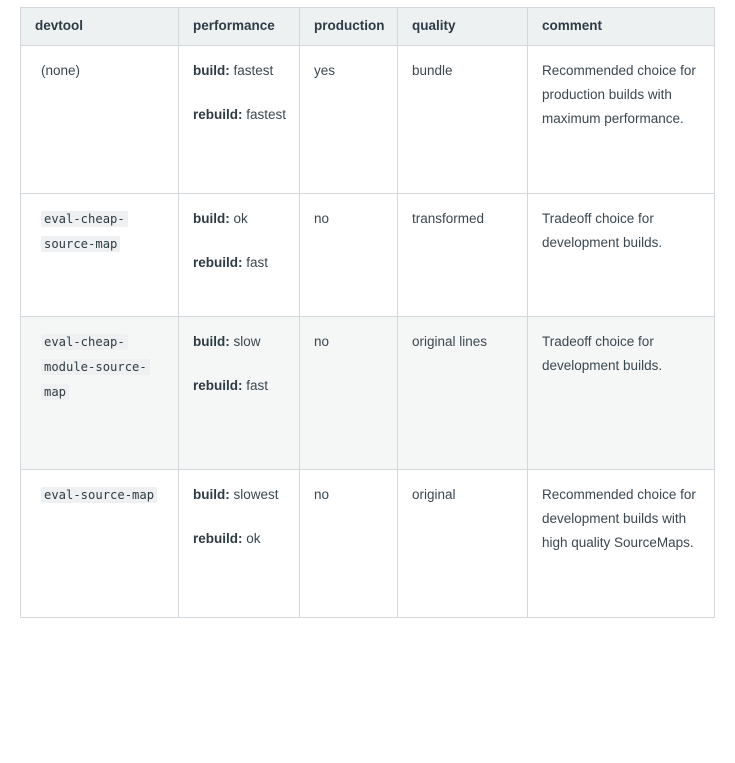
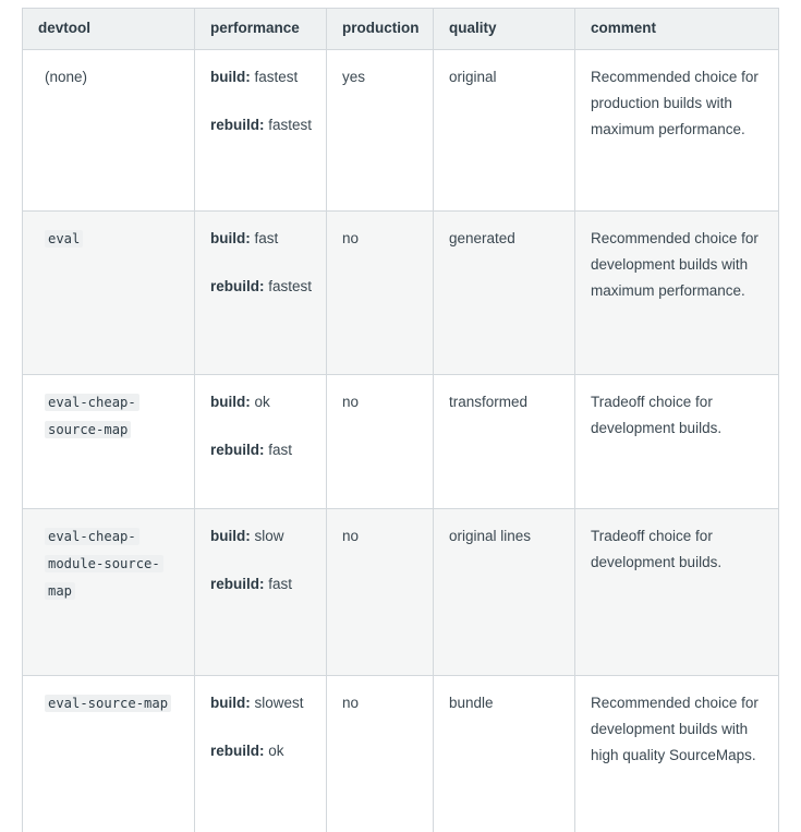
  devtool	performance	production	quality	comment
- (none)	build: fastest rebuild: fastest	yes	bundle	Recommended choice for production builds with maximum performance.
+ (none)	build: fastest rebuild: fastest	yes	original	Recommended choice for production builds with maximum performance.
+ eval	build: fast rebuild: fastest	no	generated	Recommended choice for development builds with maximum performance.
  eval-cheap-source-map	build: ok rebuild: fast	no	transformed	Tradeoff choice for development builds.
  eval-cheap-module-source-map	build: slow rebuild: fast	no	original lines	Tradeoff choice for development builds.
- eval-source-map	build: slowest rebuild: ok	no	original	Recommended choice for development builds with high quality SourceMaps.
+ eval-source-map	build: slowest rebuild: ok	no	bundle	Recommended choice for development builds with high quality SourceMaps.
